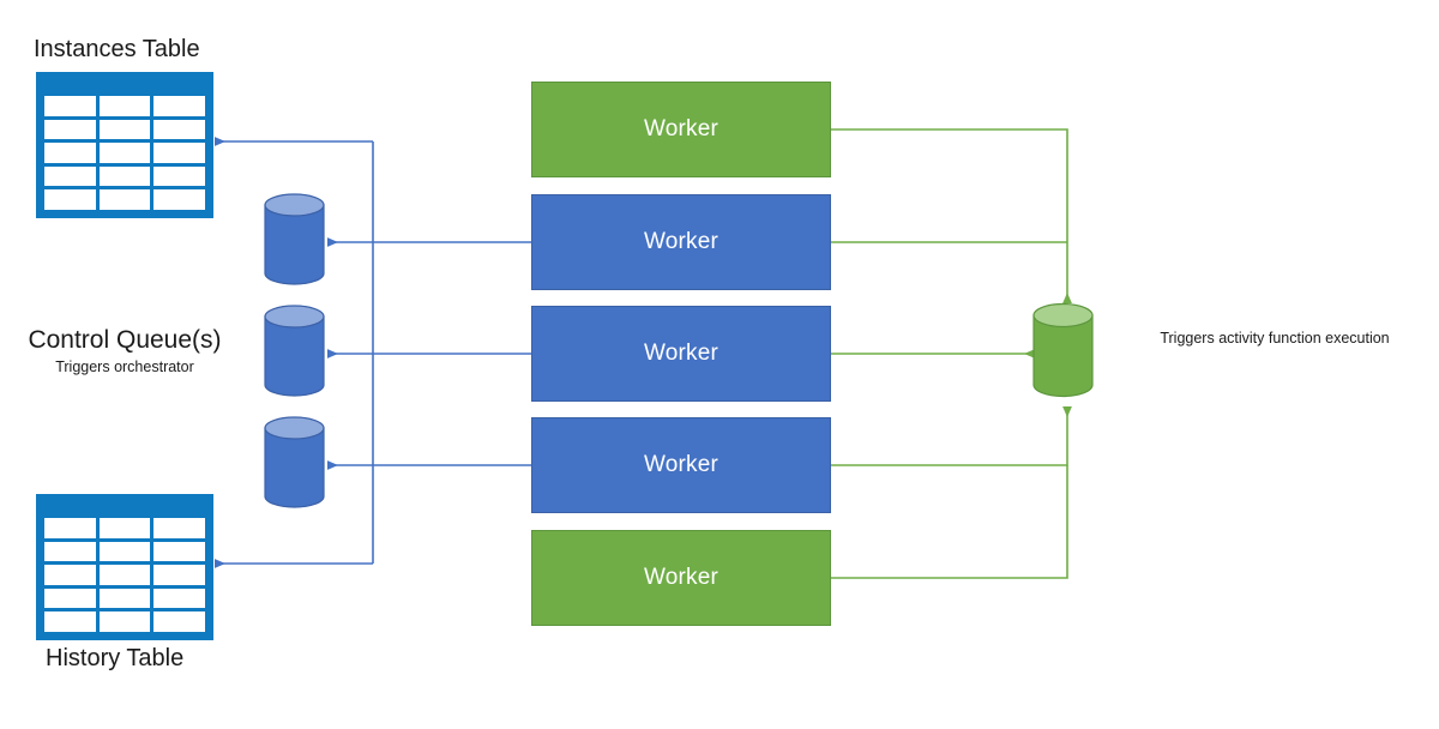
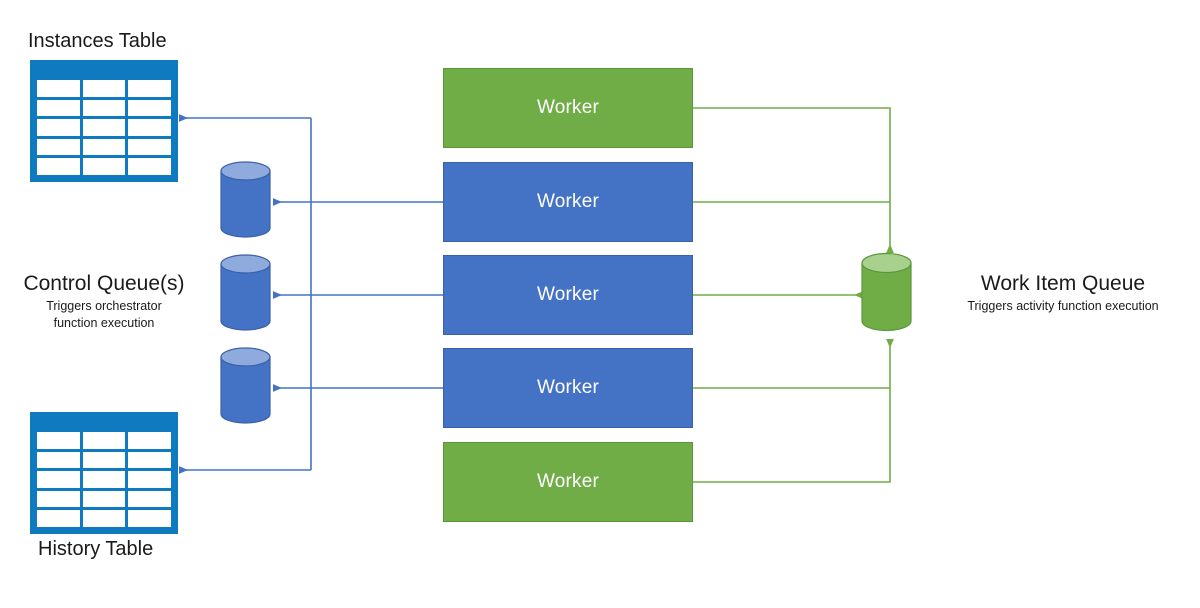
  Instances Table
  History Table
  Control Queue(s)
  Triggers orchestrator
+ function execution
+ Work Item Queue
  Triggers activity function execution
  Worker
  Worker
  Worker
  Worker
  Worker
